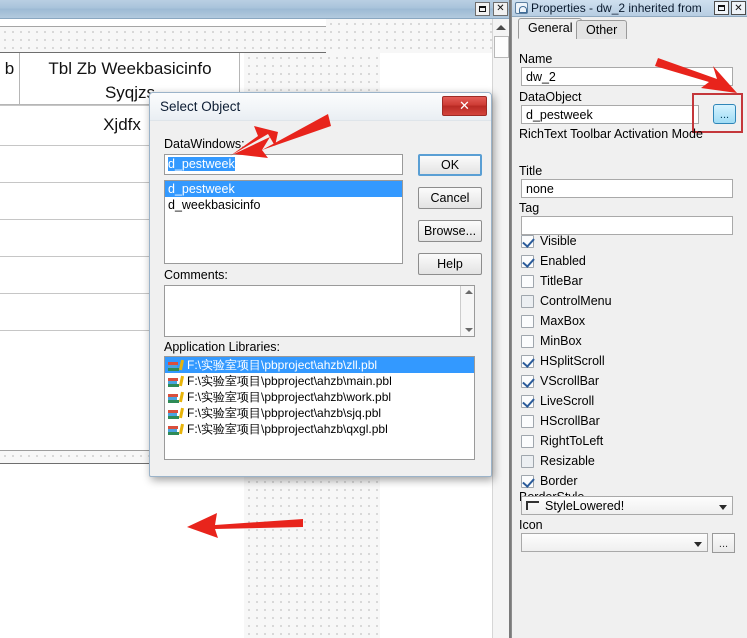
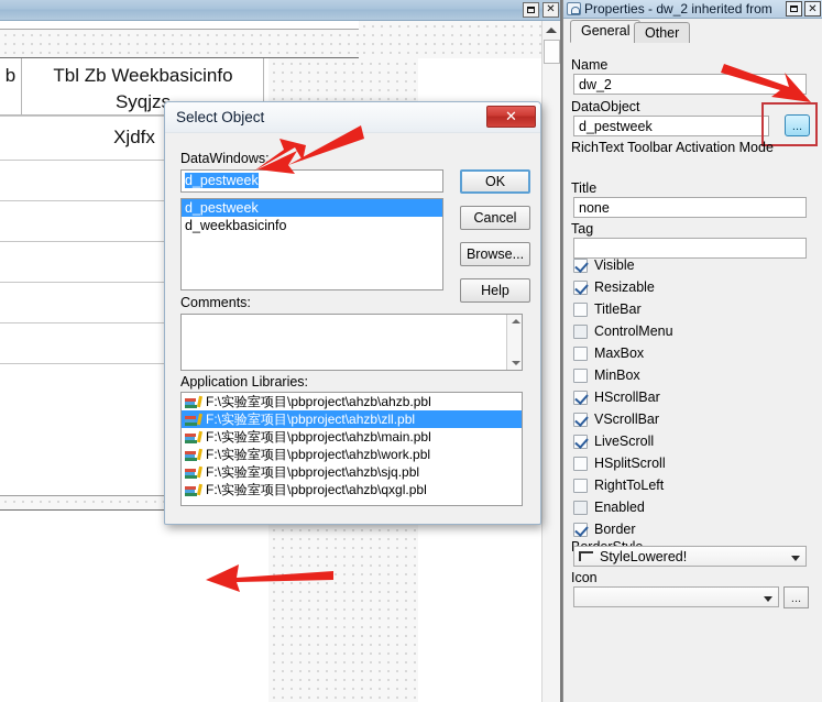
  ✕
  b
  Tbl Zb Weekbasicinfo
  Syqjz
  Xjdfx
  Select Object
  ✕
  DataWindows:
  d_pestweek
  d_pestweek
  d_weekbasicinfo
  OK
  Cancel
  Browse...
  Help
  Comments:
  Application Libraries:
+ F:\实验室项目\pbproject\ahzb\ahzb.pbl
  F:\实验室项目\pbproject\ahzb\zll.pbl
  F:\实验室项目\pbproject\ahzb\main.pbl
  F:\实验室项目\pbproject\ahzb\work.pbl
  F:\实验室项目\pbproject\ahzb\sjq.pbl
  F:\实验室项目\pbproject\ahzb\qxgl.pbl
  Properties - dw_2 inherited from
  ✕
  General
  Other
  Name
  dw_2
  DataObject
  d_pestweek
  ...
  RichText Toolbar Activation Mode
  Title
  none
  Tag
  Visible
- Enabled
+ Resizable
  TitleBar
  ControlMenu
  MaxBox
  MinBox
- HSplitScroll
+ HScrollBar
  VScrollBar
  LiveScroll
- HScrollBar
+ HSplitScroll
  RightToLeft
- Resizable
+ Enabled
  Border
  StyleLowered!
  Icon
  ...
